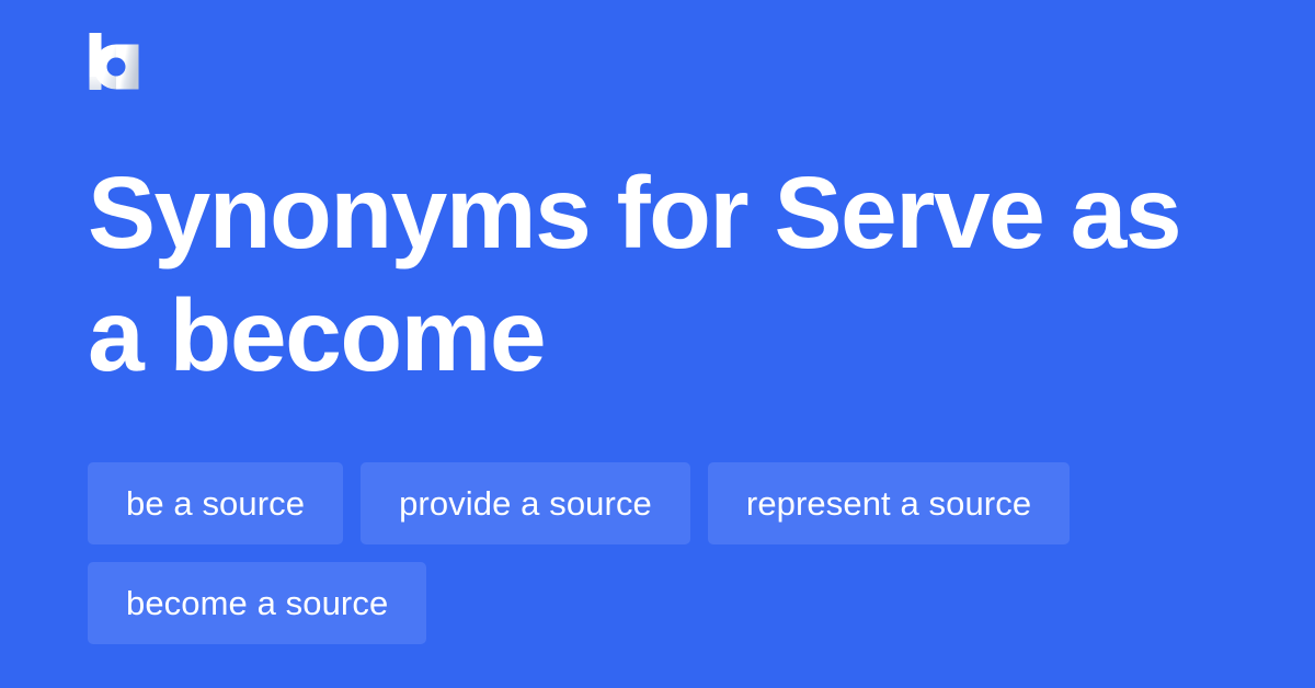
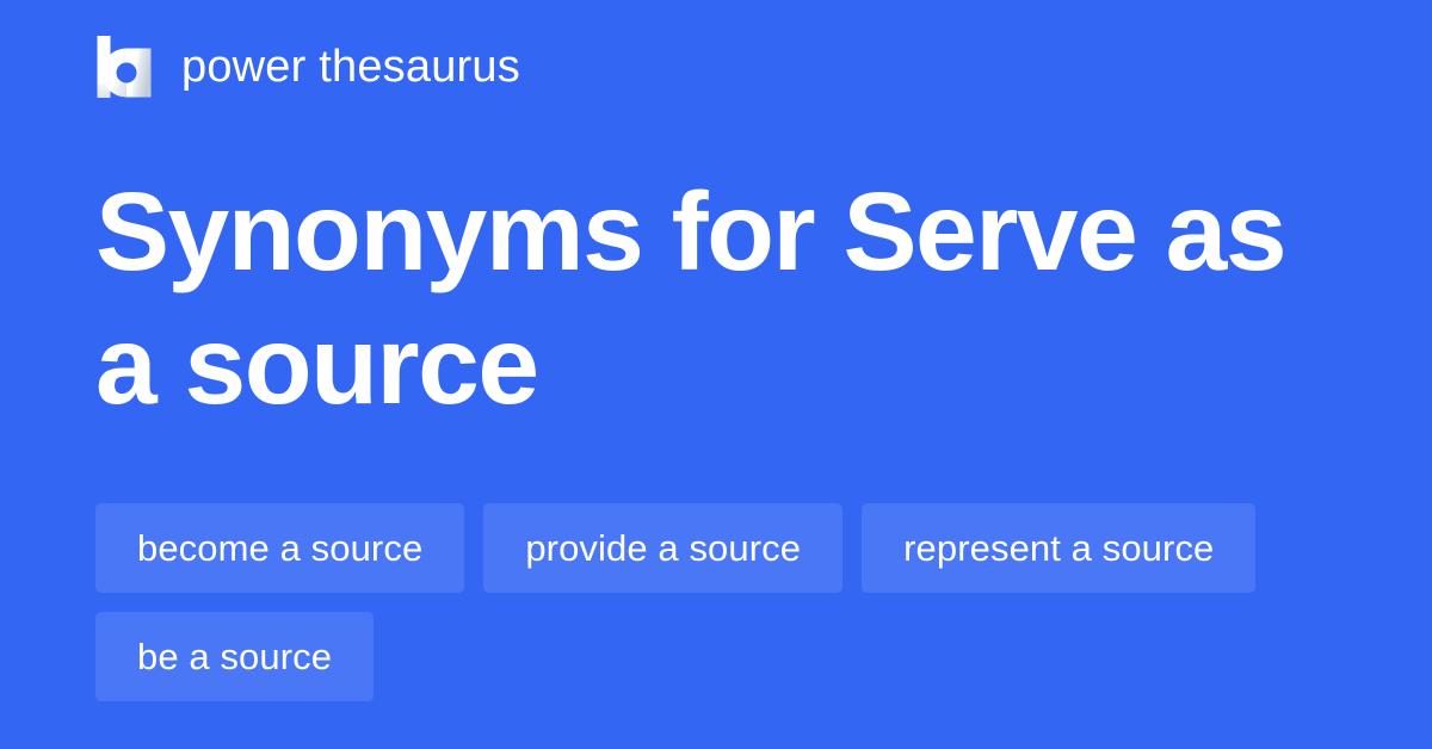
+ power thesaurus
- Synonyms for Serve as a become
+ Synonyms for Serve as a source
- be a source
+ become a source
  provide a source
  represent a source
- become a source
+ be a source
